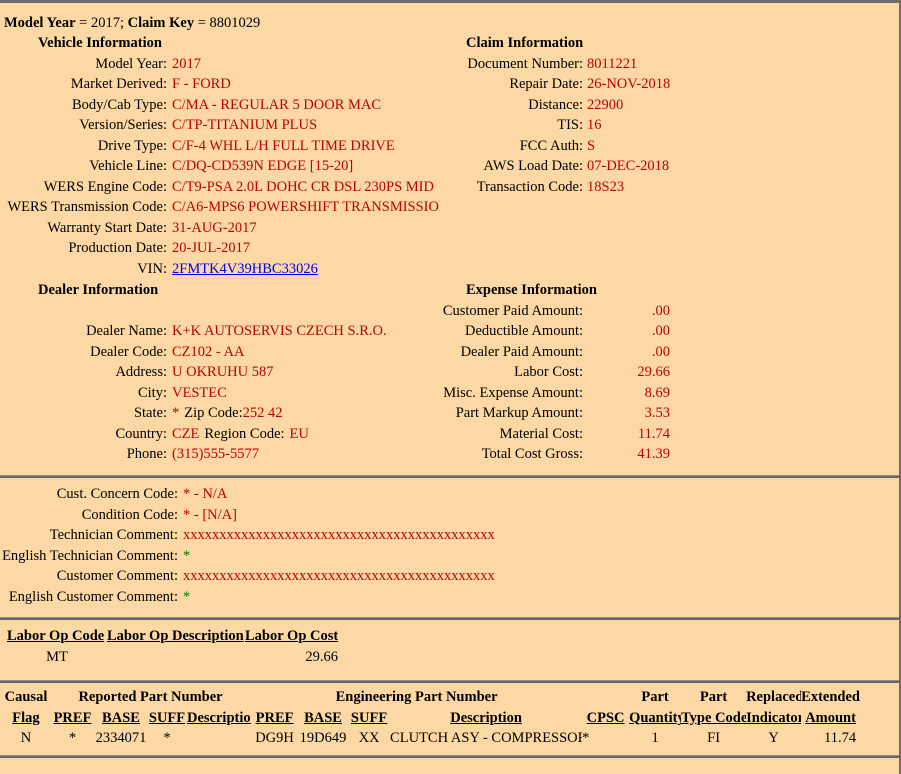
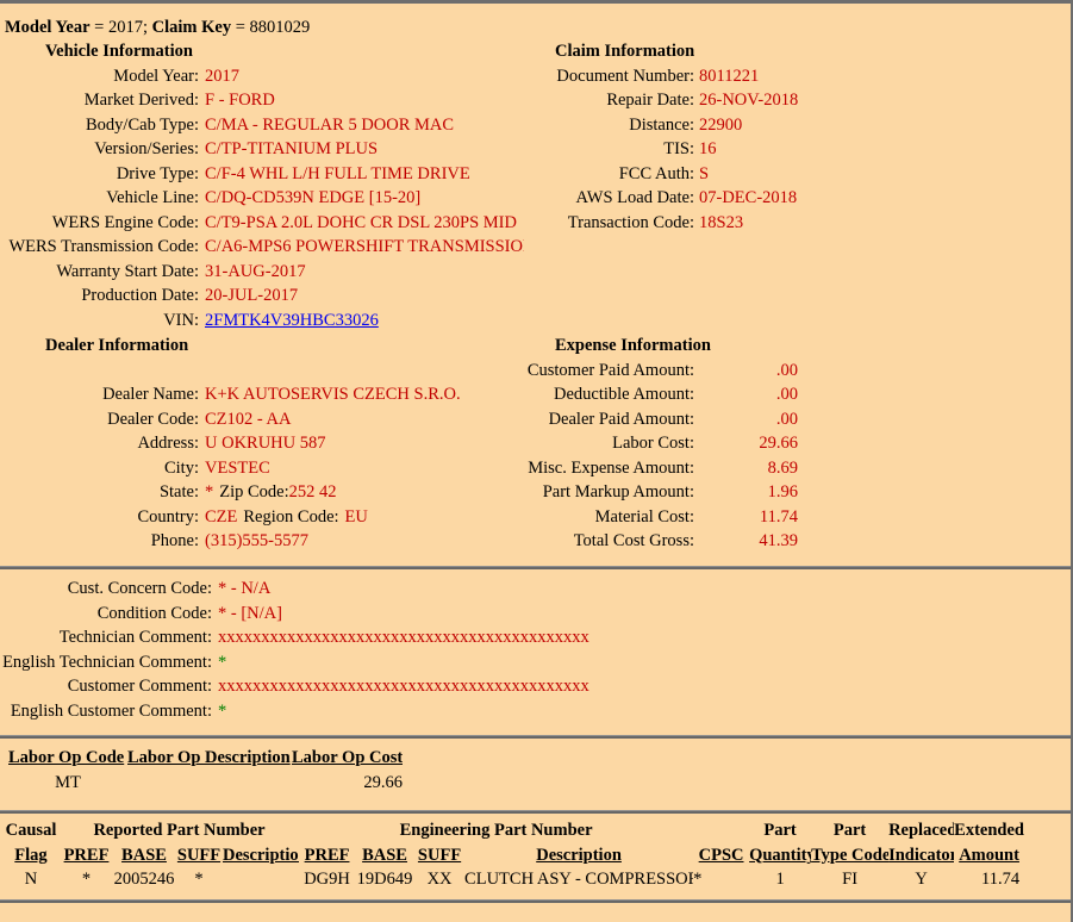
  Model Year = 2017; Claim Key = 8801029
  Vehicle Information
  Model Year:
  2017
  Market Derived:
  F - FORD
  Body/Cab Type:
  C/MA - REGULAR 5 DOOR MAC
  Version/Series:
  C/TP-TITANIUM PLUS
  Drive Type:
  C/F-4 WHL L/H FULL TIME DRIVE
  Vehicle Line:
  C/DQ-CD539N EDGE [15-20]
  WERS Engine Code:
  C/T9-PSA 2.0L DOHC CR DSL 230PS MID
  WERS Transmission Code:
  C/A6-MPS6 POWERSHIFT TRANSMISSIO
  Warranty Start Date:
  31-AUG-2017
  Production Date:
  20-JUL-2017
  VIN:
  2FMTK4V39HBC33026
  Dealer Information
  Dealer Name:
  K+K AUTOSERVIS CZECH S.R.O.
  Dealer Code:
  CZ102 - AA
  Address:
  U OKRUHU 587
  City:
  VESTEC
  State:
  *
  Zip Code:
  252 42
  Country:
  CZE
  Region Code:
  EU
  Phone:
  (315)555-5577
  Claim Information
  Document Number:
  8011221
  Repair Date:
  26-NOV-2018
  Distance:
  22900
  TIS:
  16
  FCC Auth:
  S
  AWS Load Date:
  07-DEC-2018
  Transaction Code:
  18S23
  Expense Information
  Customer Paid Amount:
  .00
  Deductible Amount:
  .00
  Dealer Paid Amount:
  .00
  Labor Cost:
  29.66
  Misc. Expense Amount:
  8.69
  Part Markup Amount:
- 3.53
+ 1.96
  Material Cost:
  11.74
  Total Cost Gross:
  41.39
  Cust. Concern Code:
  * - N/A
  Condition Code:
  * - [N/A]
  Technician Comment:
  xxxxxxxxxxxxxxxxxxxxxxxxxxxxxxxxxxxxxxxxxxx
  English Technician Comment:
  *
  Customer Comment:
  xxxxxxxxxxxxxxxxxxxxxxxxxxxxxxxxxxxxxxxxxxx
  English Customer Comment:
  *
  Labor Op Code	Labor Op Description	Labor Op Cost
  MT		29.66
  Causal	Reported Part Number	Engineering Part Number		Part	Part	Replaced	Extended
  Flag	PREF	BASE	SUFF	Descriptio	PREF	BASE	SUFF	Description	CPSC	Quantity	Type Code	Indicator	Amount
- N	*	2334071	*		DG9H	19D649	XX	CLUTCH ASY - COMPRESSO	*	1	FI	Y	11.74
+ N	*	2005246	*		DG9H	19D649	XX	CLUTCH ASY - COMPRESSO	*	1	FI	Y	11.74
